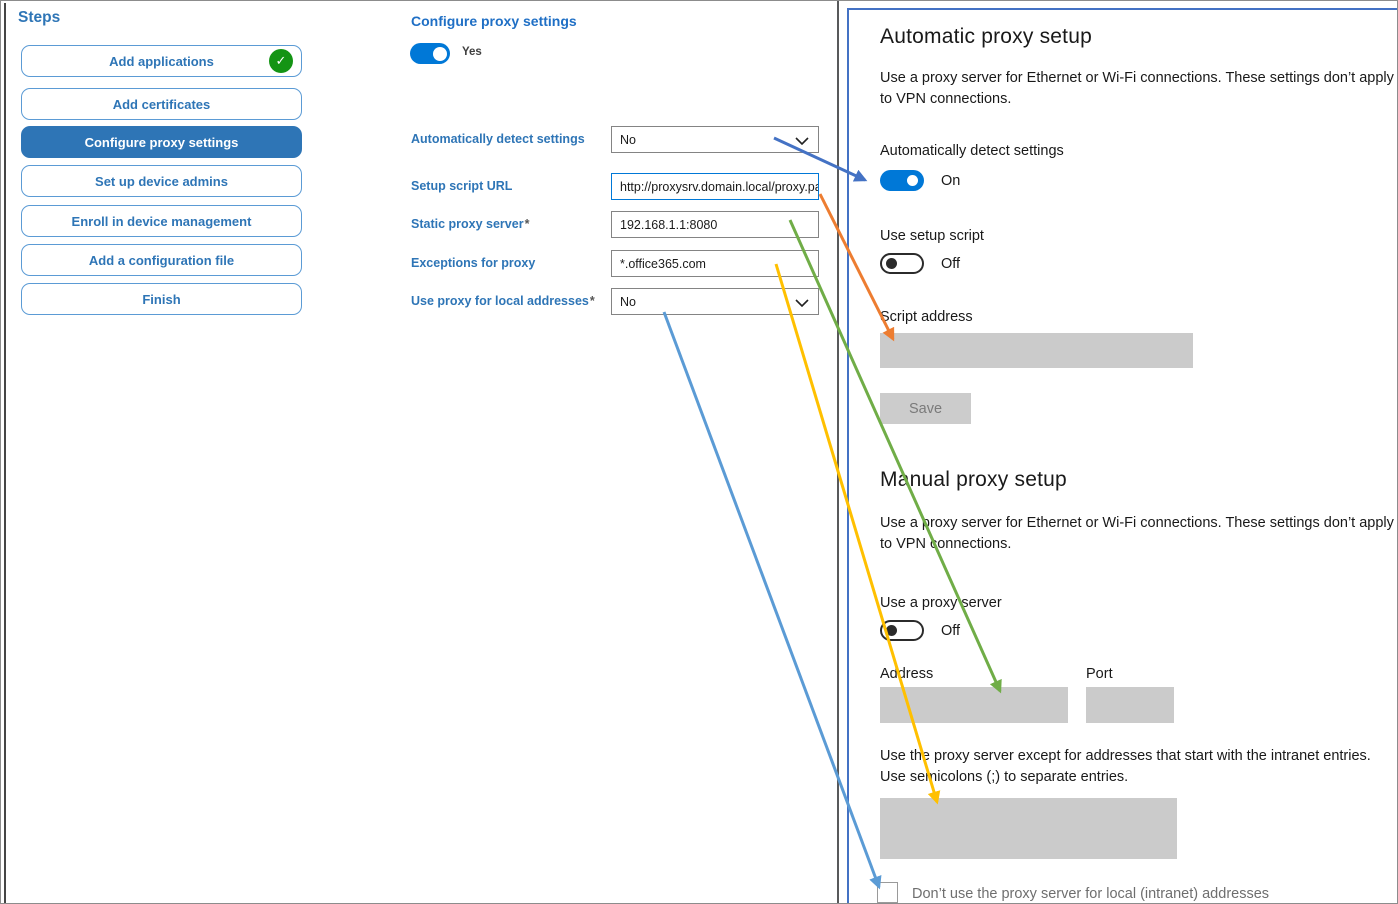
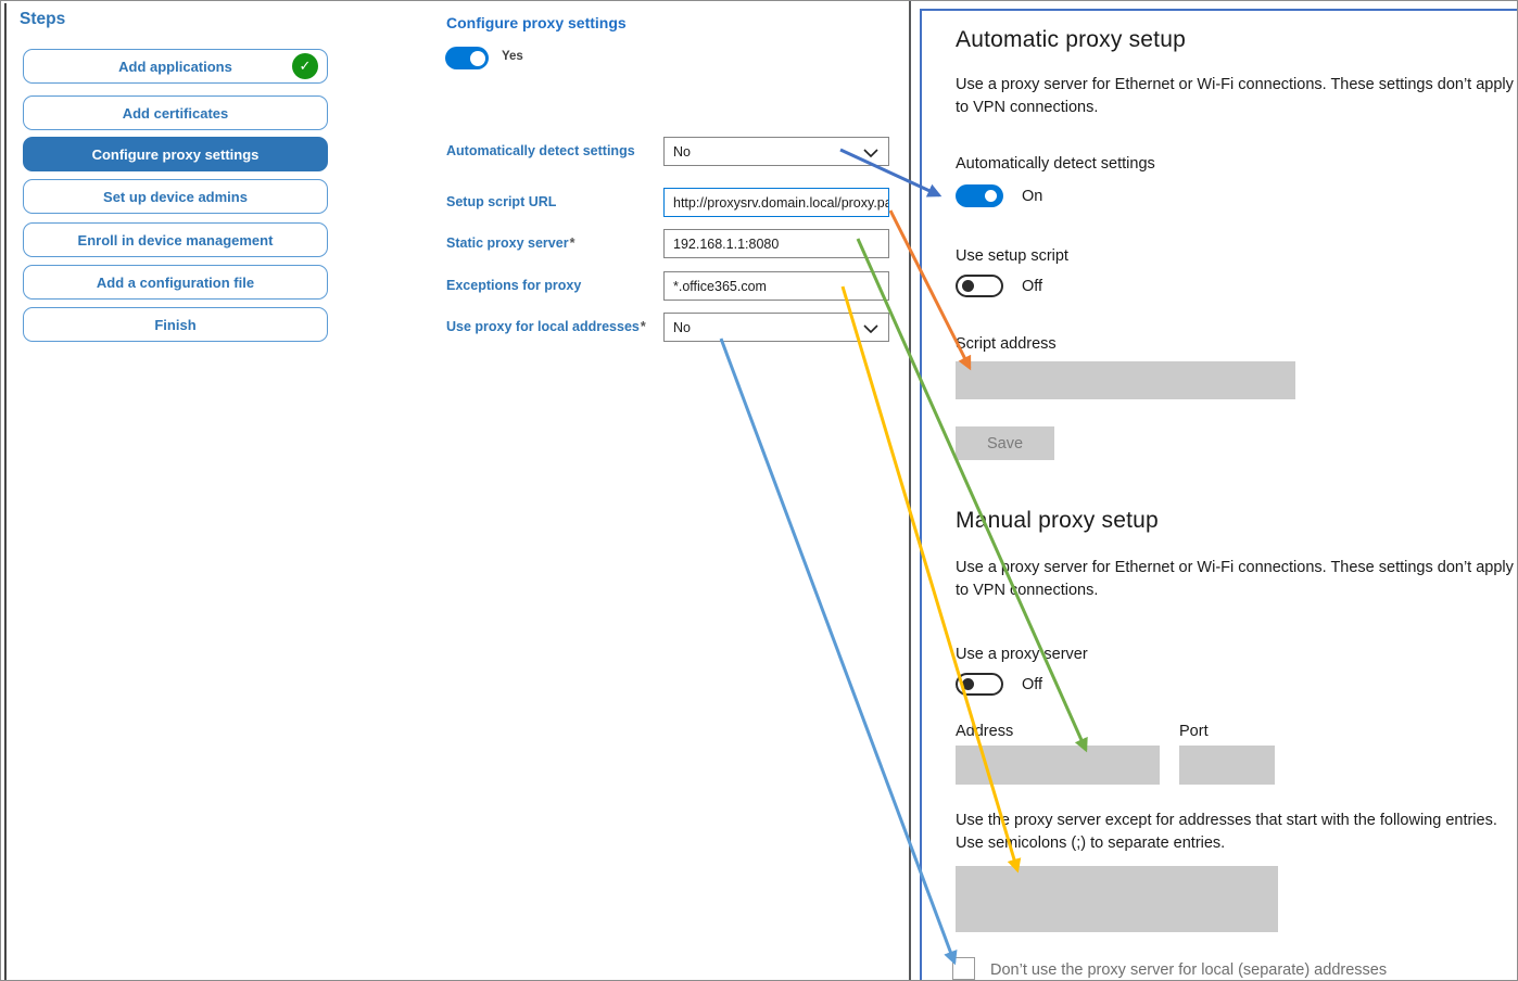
  Steps
  Add applications
  ✓
  Add certificates
  Configure proxy settings
  Set up device admins
  Enroll in device management
  Add a configuration file
  Finish
  Configure proxy settings
  Yes
  Automatically detect settings
  No
  Setup script URL
  http://proxysrv.domain.local/proxy.p
  Static proxy server*
  192.168.1.1:8080
  Exceptions for proxy
  *.office365.com
  Use proxy for local addresses*
  No
  Automatic proxy setup
  Use a proxy server for Ethernet or Wi-Fi connections. These settings don’t apply to VPN connections.
  Automatically detect settings
  On
  Use setup script
  Off
  Script address
  Save
  Manual proxy setup
  Use aroxy server for Ethernet or Wi-Fi connections. These settings don’t apply to VPNonnections.
  Use a proxy server
  Off
  Address
  Port
- Use the proxy server except for addresses that start with the intranet entries. Use semicolons (;) to separate entries.
+ Use the proxy server except for addresses that start with the following entries. Use semicolons (;) to separate entries.
- Don’t use the proxy server for local (intranet) addresses
+ Don’t use the proxy server for local (separate) addresses
